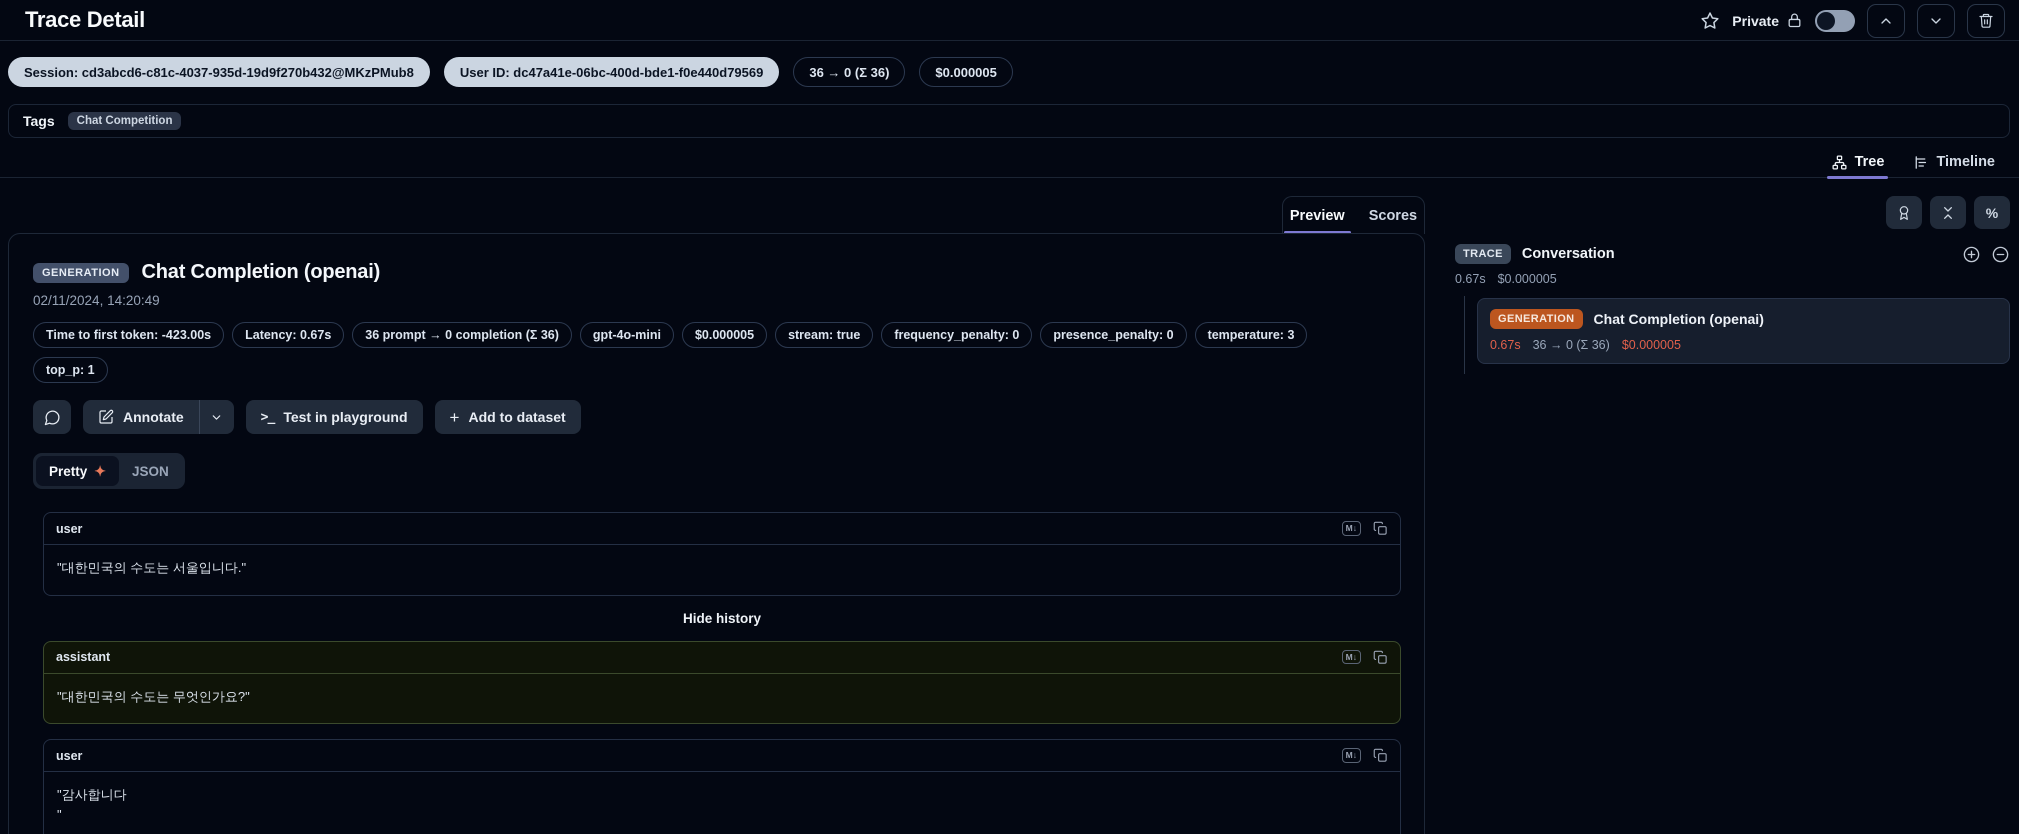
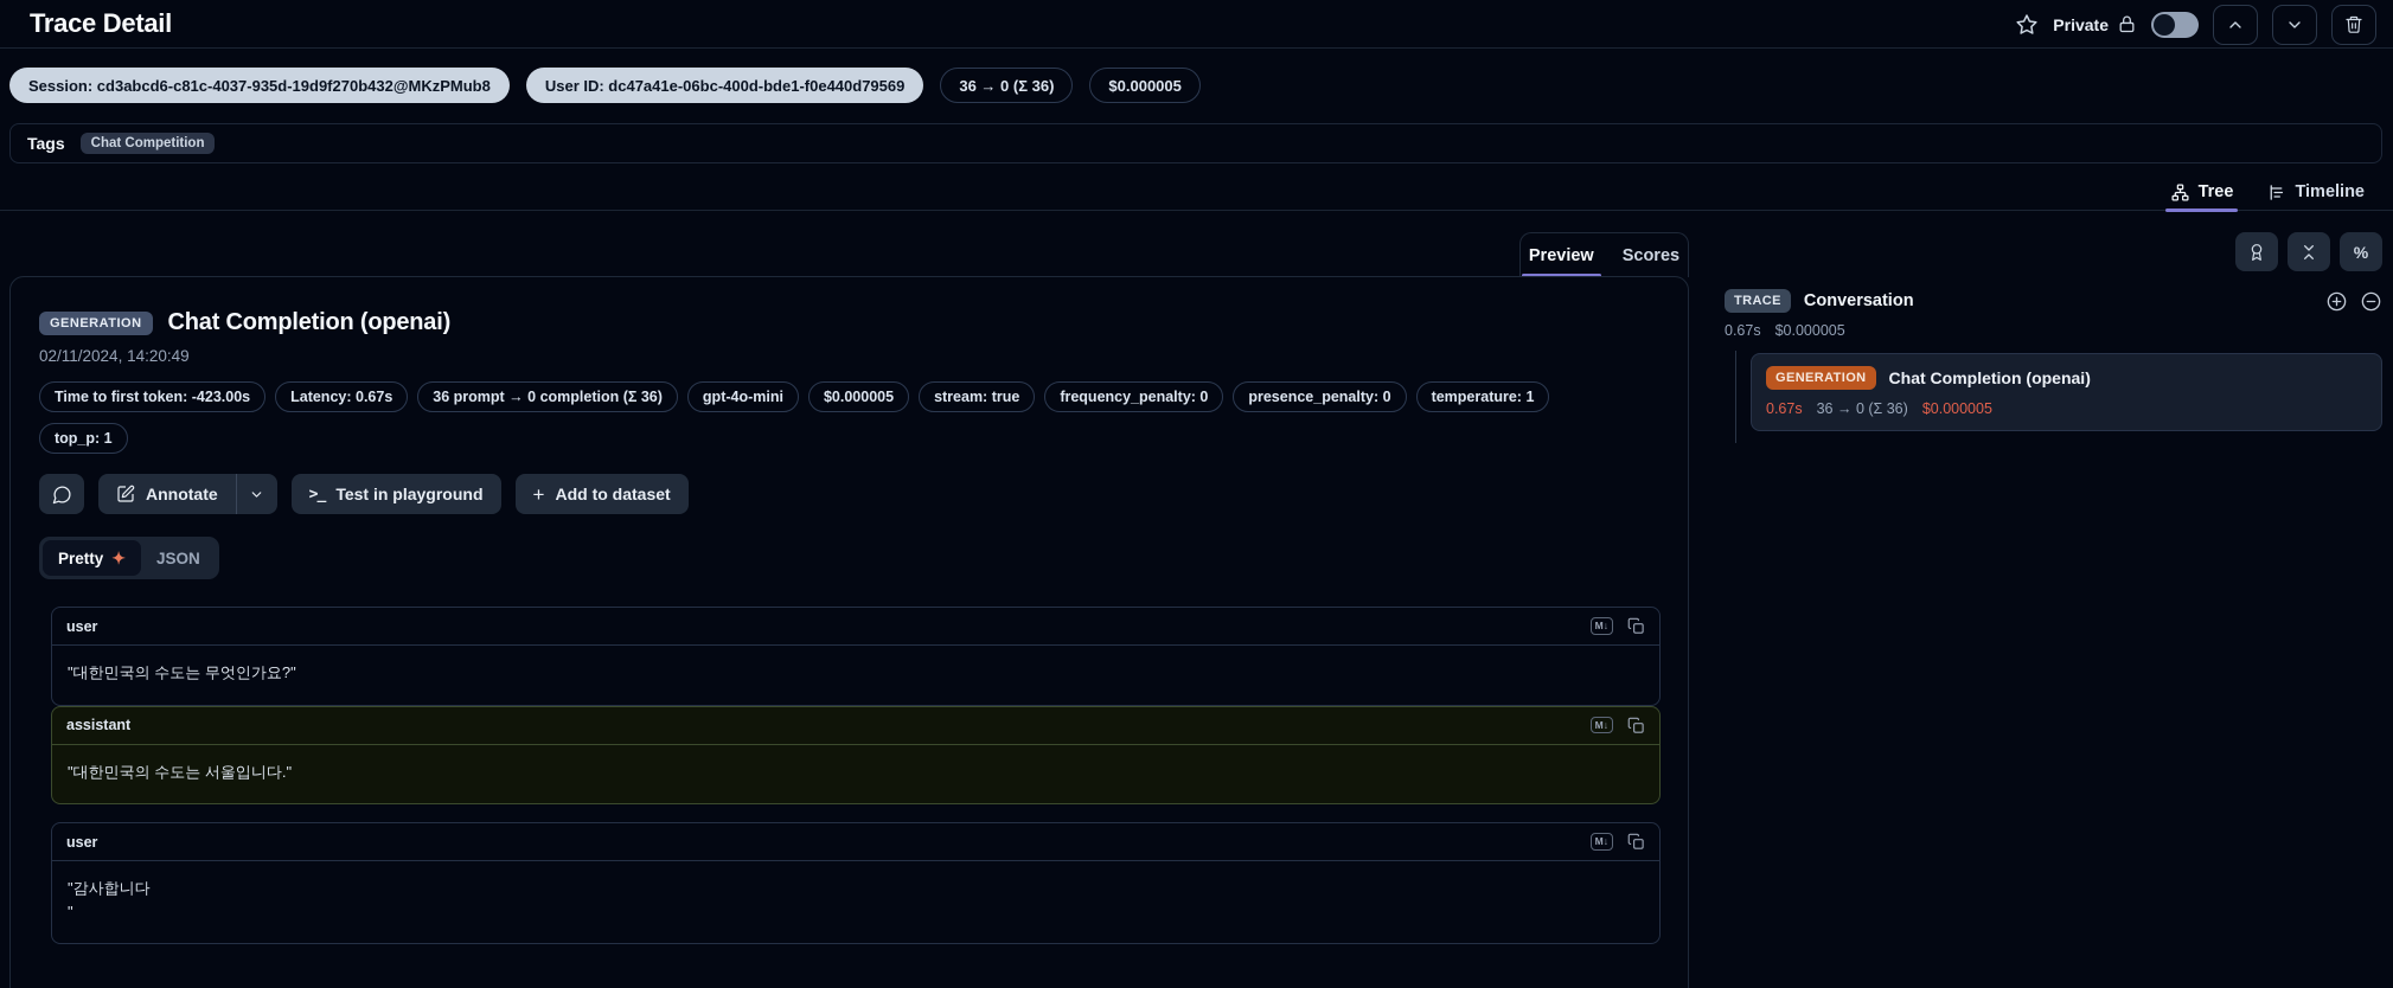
  Trace Detail
  Private
  Session: cd3abcd6-c81c-4037-935d-19d9f270b432@MKzPMub8
  User ID: dc47a41e-06bc-400d-bde1-f0e440d79569
  36 → 0 (Σ 36)
  $0.000005
  Tags
  Chat Competition
  Tree
  Timeline
  Preview
  Scores
  GENERATION
  Chat Completion (openai)
  02/11/2024, 14:20:49
  Time to first token: -423.00s
  Latency: 0.67s
  36 prompt → 0 completion (Σ 36)
  gpt-4o-mini
  $0.000005
  stream: true
  frequency_penalty: 0
  presence_penalty: 0
- temperature: 3
+ temperature: 1
  top_p: 1
  Annotate
  >_
  Test in playground
  +
  Add to dataset
  Pretty
  ✦
  JSON
  user
  M↓
- "대한민국의 수도는 서울입니다."
+ "대한민국의 수도는 무엇인가요?"
- Hide history
  assistant
  M↓
- "대한민국의 수도는 무엇인가요?"
+ "대한민국의 수도는 서울입니다."
  user
  M↓
  "감사합니다
  "
  %
  TRACE
  Conversation
  0.67s
  $0.000005
  GENERATION
  Chat Completion (openai)
  0.67s
  36 → 0 (Σ 36)
  $0.000005
